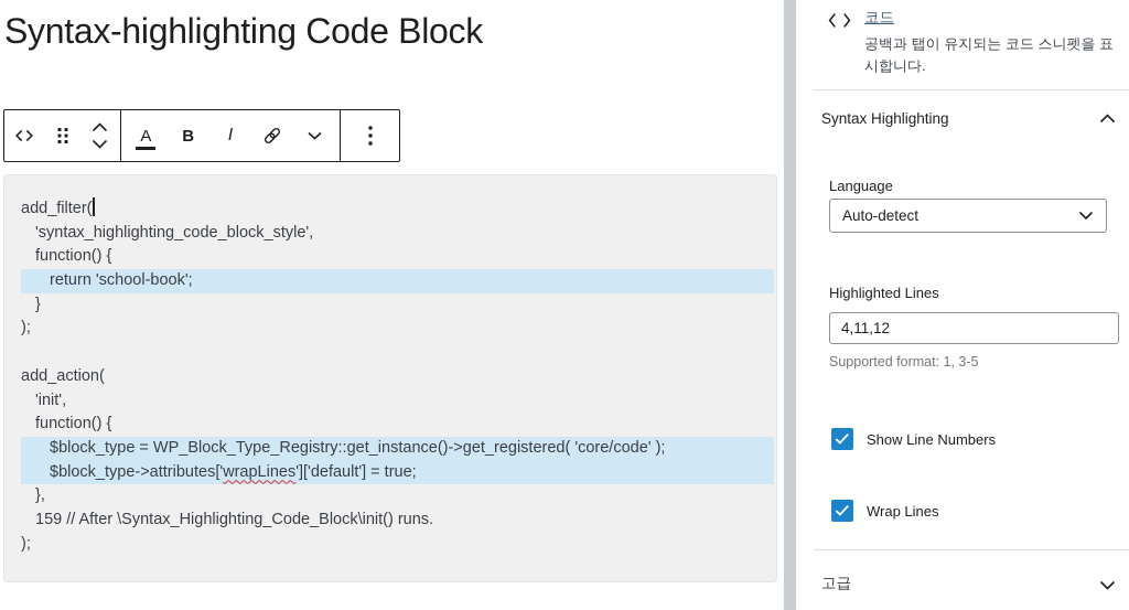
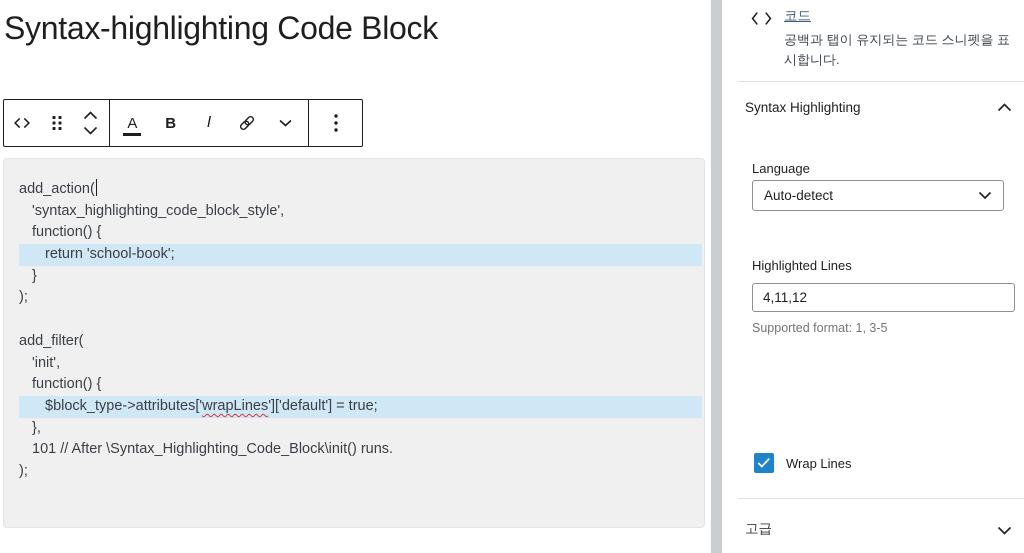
  Syntax-highlighting Code Block
  A
  B
  I
- add_filter(
+ add_action(
  'syntax_highlighting_code_block_style',
  function() {
  return 'school-book';
  }
  );
- add_action(
+ add_filter(
  'init',
  function() {
- $block_type = WP_Block_Type_Registry::get_instance()->get_registered( 'core/code' );
  $block_type->attributes['wrapLines']['default'] = true;
  },
- 159 // After \Syntax_Highlighting_Code_Block\init() runs.
+ 101 // After \Syntax_Highlighting_Code_Block\init() runs.
  );
  코드
  공백과 탭이 유지되는 코드 스니펫을 표시합니다.
  Syntax Highlighting
  Language
  Auto-detect
  Highlighted Lines
  4,11,12
  Supported format: 1, 3-5
- Show Line Numbers
  Wrap Lines
  고급
